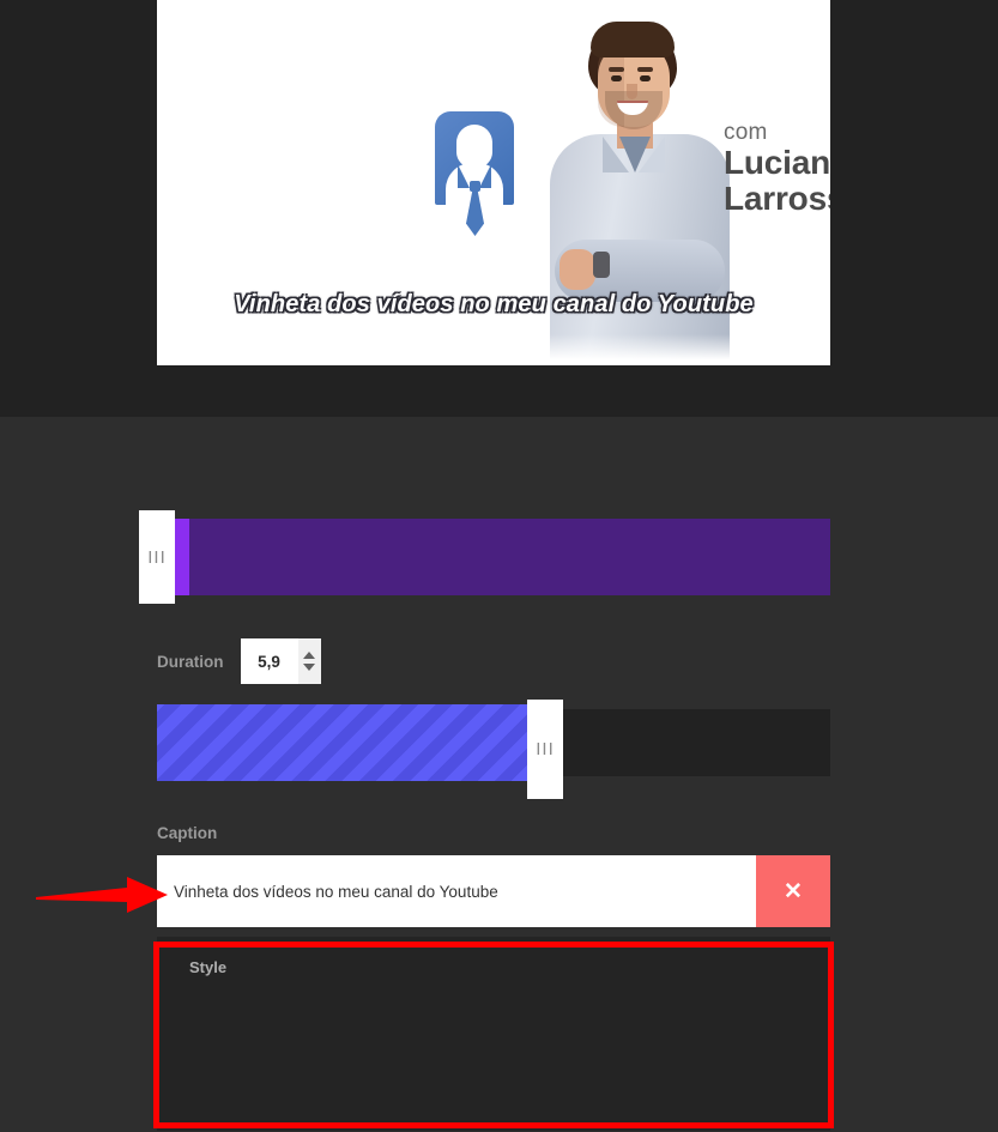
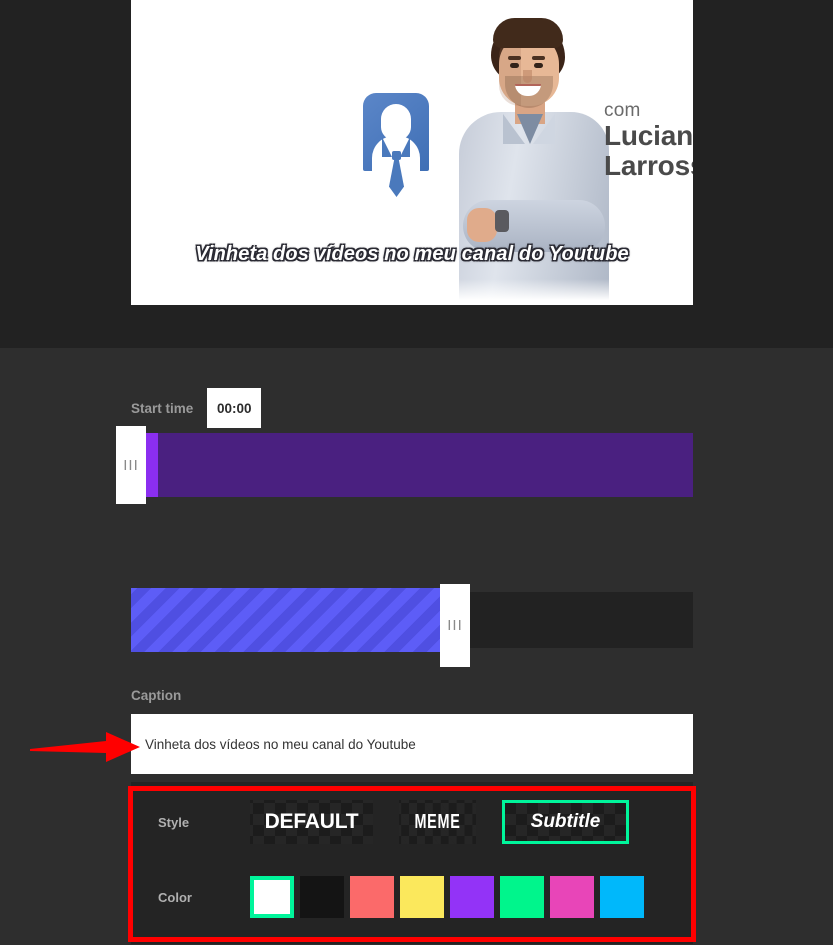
  com
  Lucian
  Larros
  Vinheta dos vídeos no meu canal do Youtube
+ Start time
+ 00:00
  III
- Duration
- 5,9
  III
  Caption
  Vinheta dos vídeos no meu canal do Youtube
- ✕
  Style
+ DEFAULT
+ MEME
+ Subtitle
+ Color
